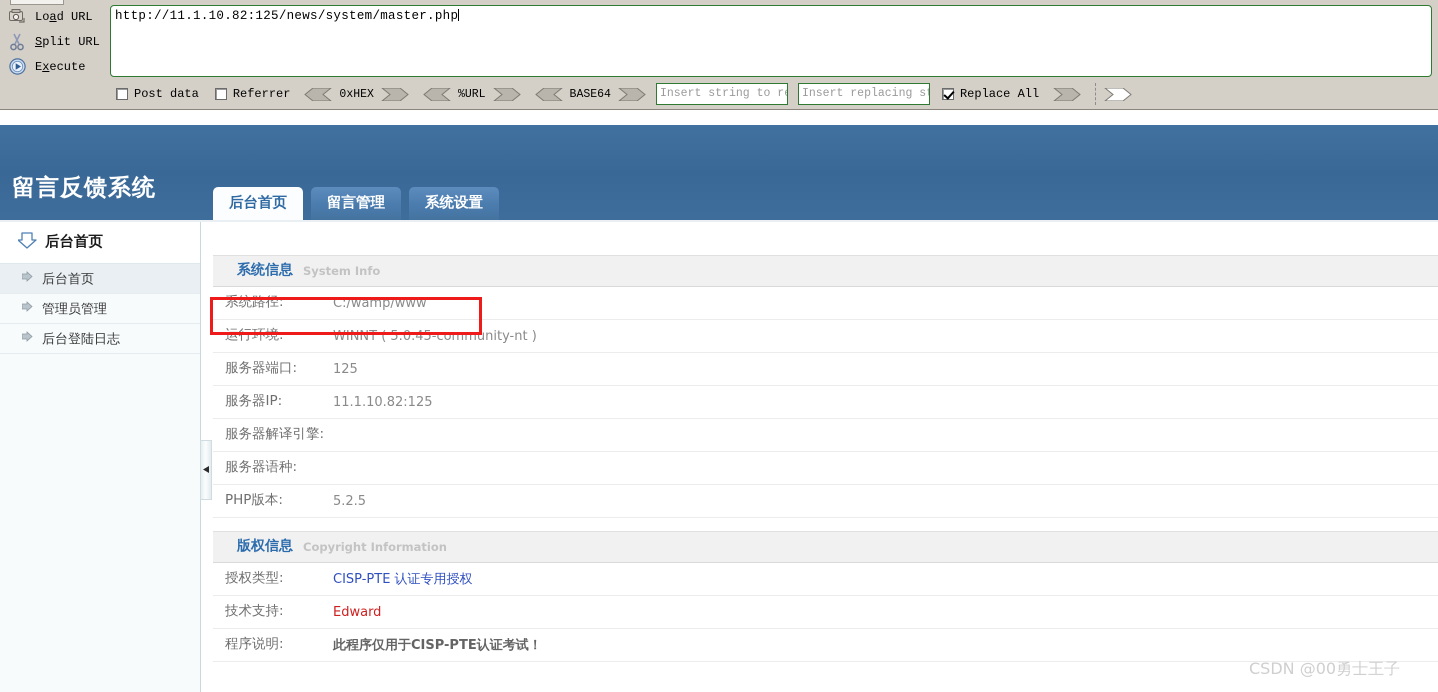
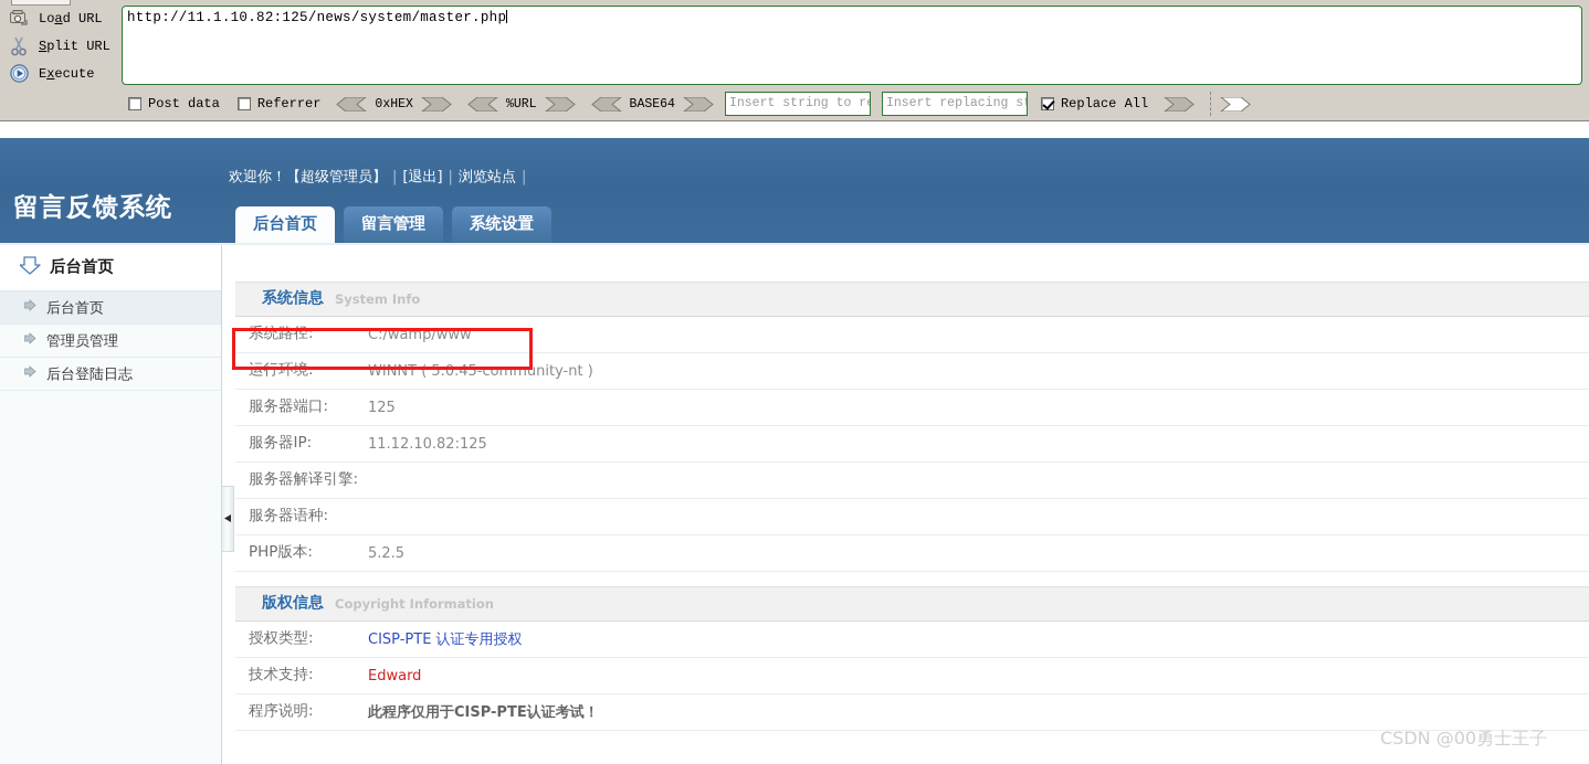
  Load URL
  Split URL
  Execute
  http://11.1.10.82:125/news/system/master.php
  Post data
  Referrer
  0xHEX
  %URL
  BASE64
  Insert string to re
  Insert replacing st
  Replace All
  留言反馈系统
+ 欢迎你！【超级管理员】 | [退出] | 浏览站点 |
  后台首页
  留言管理
  系统设置
  后台首页
  后台首页
  管理员管理
  后台登陆日志
  系统信息
  System Info
  系统路径:
  C:/wamp/www
  运行环境:
  WINNT ( 5.0.45-community-nt )
  服务器端口:
  125
  服务器IP:
- 11.1.10.82:125
+ 11.12.10.82:125
  服务器解译引擎:
  服务器语种:
  PHP版本:
  5.2.5
  版权信息
  Copyright Information
  授权类型:
  CISP-PTE 认证专用授权
  技术支持:
  Edward
  程序说明:
  此程序仅用于CISP-PTE认证考试！
  CSDN @00勇士王子
